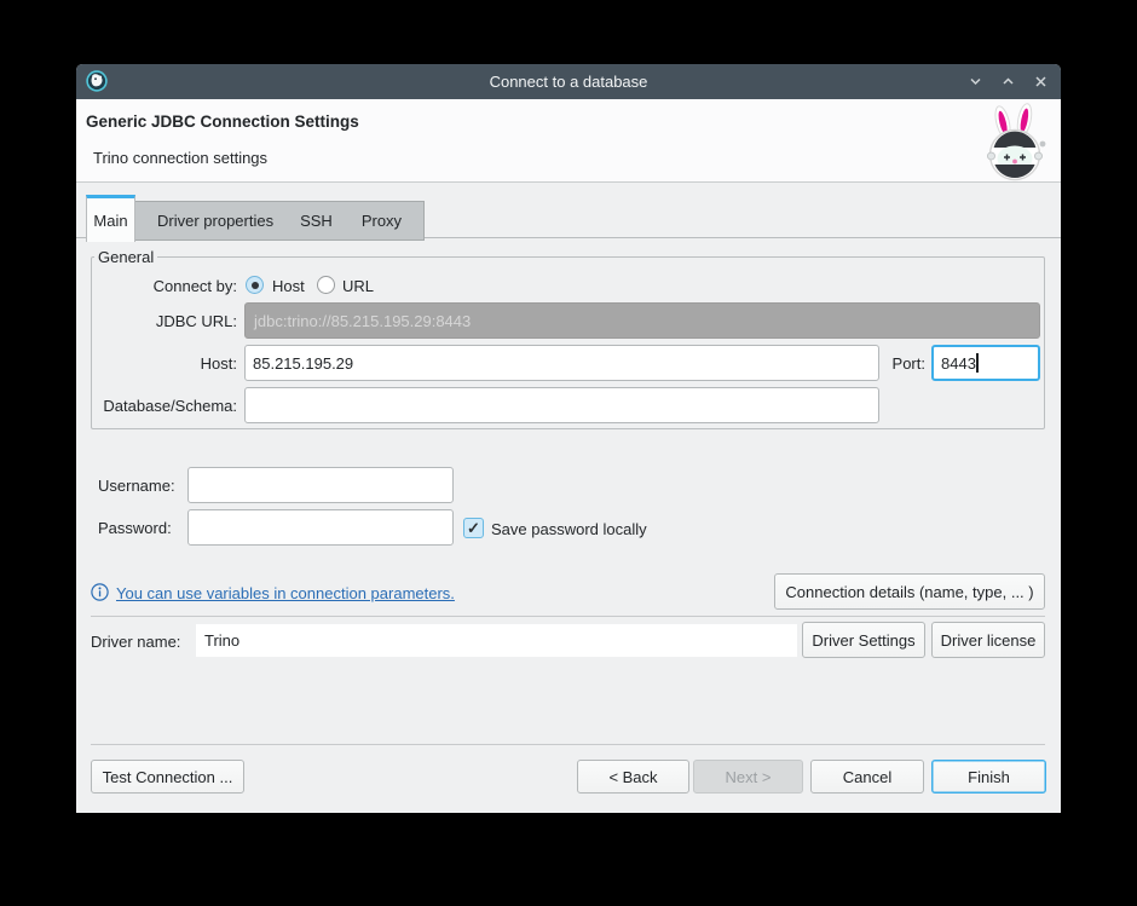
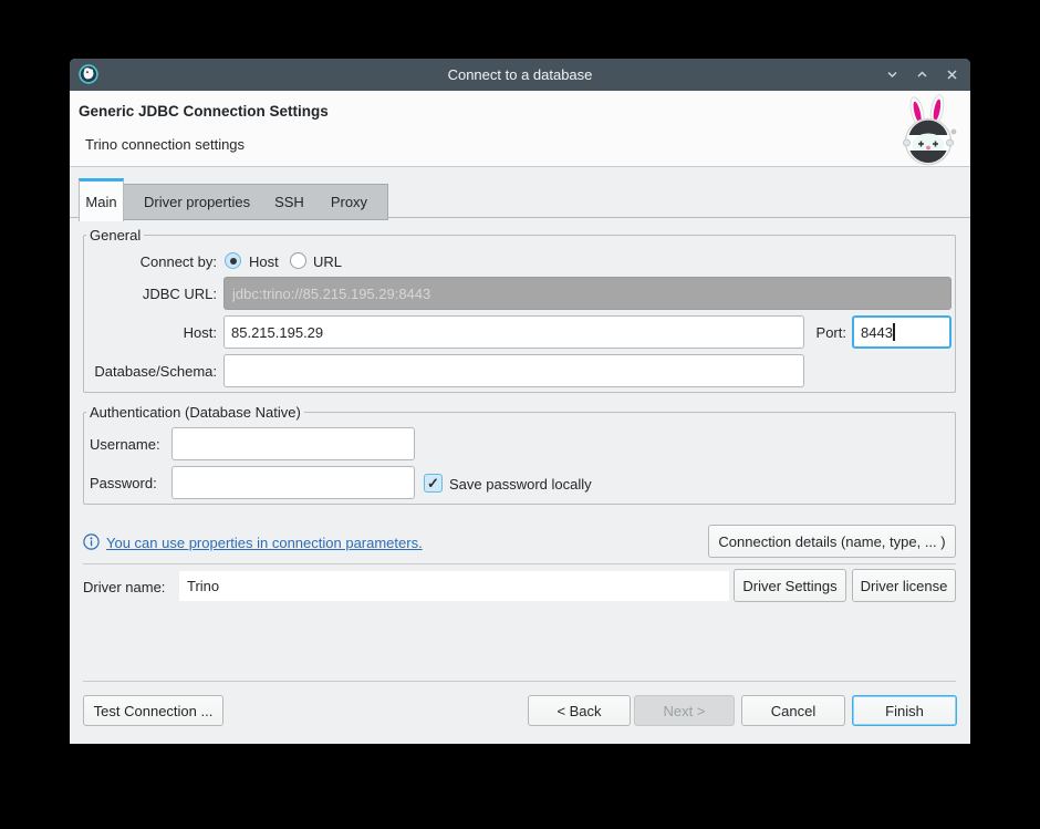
  Connect to a database
  Generic JDBC Connection Settings
  Trino connection settings
  Main
  Driver properties
  SSH
  Proxy
  General
  Connect by:
  Host
  URL
  JDBC URL:
  jdbc:trino://85.215.195.29:8443
  Host:
  85.215.195.29
  Port:
  8443
  Database/Schema:
+ Authentication (Database Native)
  Username:
  Password:
  ✓
  Save password locally
- You can use variables in connection parameters.
+ You can use properties in connection parameters.
  Connection details (name, type, ... )
  Driver name:
  Trino
  Driver Settings
  Driver license
  Test Connection ...
  < Back
  Next >
  Cancel
  Finish
